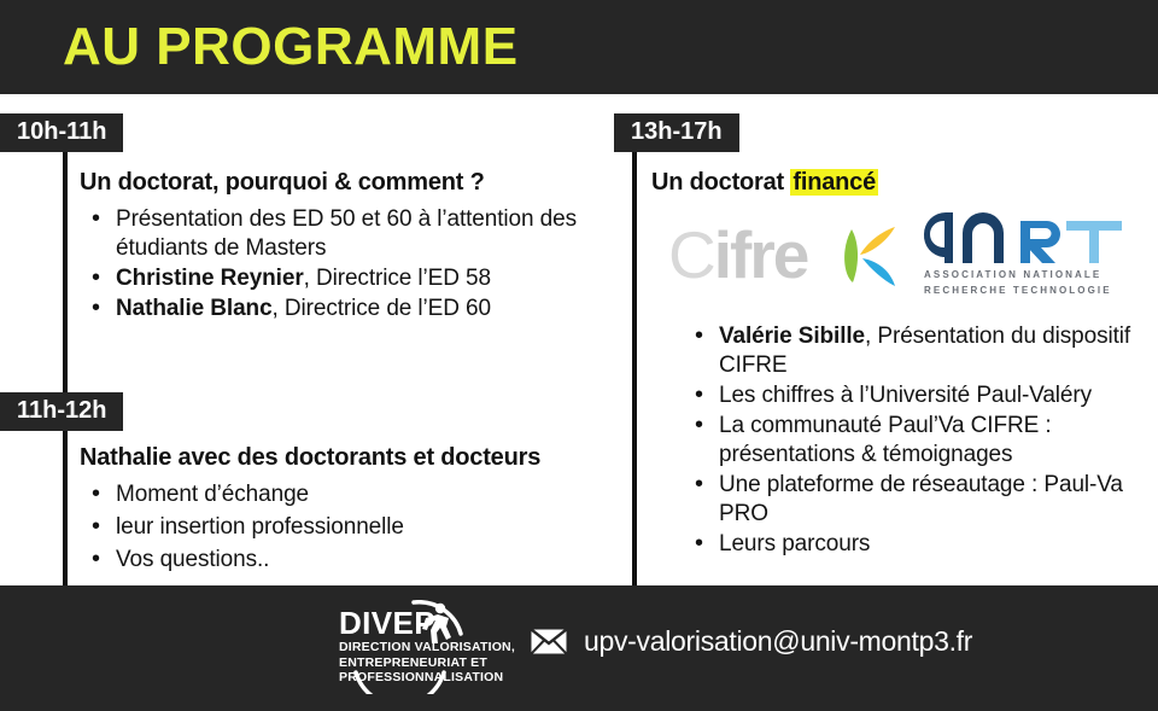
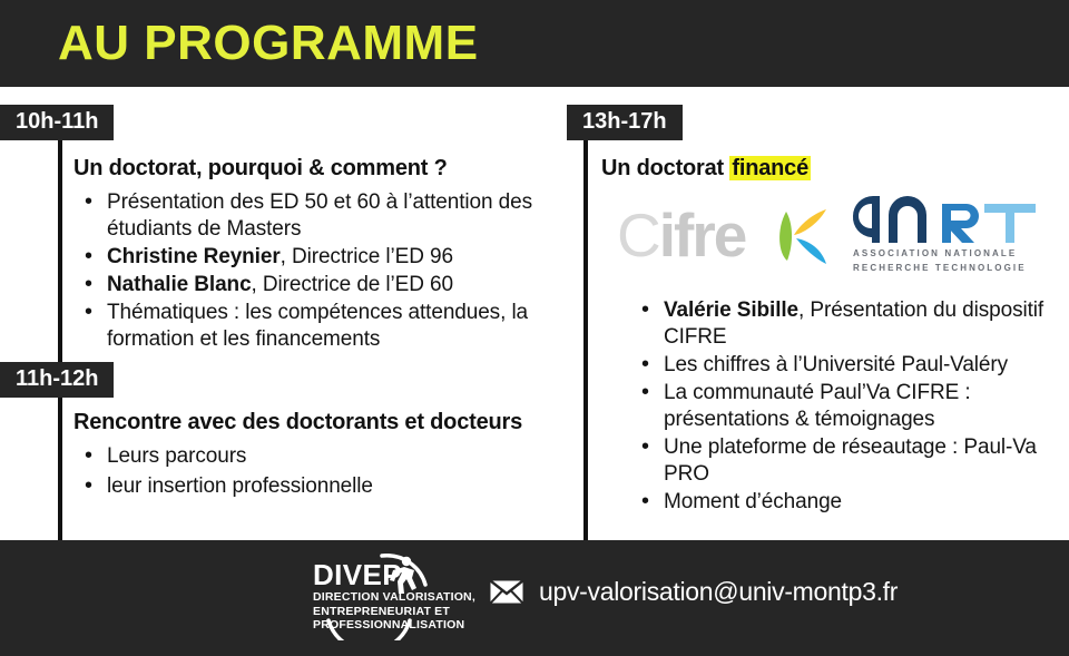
  AU PROGRAMME
  10h-11h
  11h-12h
  13h-17h
  Un doctorat, pourquoi & comment ?
  Présentation des ED 50 et 60 à l’attention des étudiants de Masters
- Christine Reynier, Directrice l’ED 58
+ Christine Reynier, Directrice l’ED 96
  Nathalie Blanc, Directrice de l’ED 60
+ Thématiques : les compétences attendues, la formation et les financements
- Nathalie avec des doctorants et docteurs
+ Rencontre avec des doctorants et docteurs
- Moment d’échange
+ Leurs parcours
  leur insertion professionnelle
- Vos questions..
  Un doctorat financé
  Cifre
  ASSOCIATION NATIONALE
  RECHERCHE TECHNOLOGIE
  Valérie Sibille, Présentation du dispositif CIFRE
  Les chiffres à l’Université Paul-Valéry
  La communauté Paul’Va CIFRE : présentations & témoignages
  Une plateforme de réseautage : Paul-Va PRO
- Leurs parcours
+ Moment d’échange
  DIVEP
  DIRECTION VALORISATION,
  ENTREPRENEURIAT ET
  PROFESSIONNALISATION
  upv-valorisation@univ-montp3.fr
